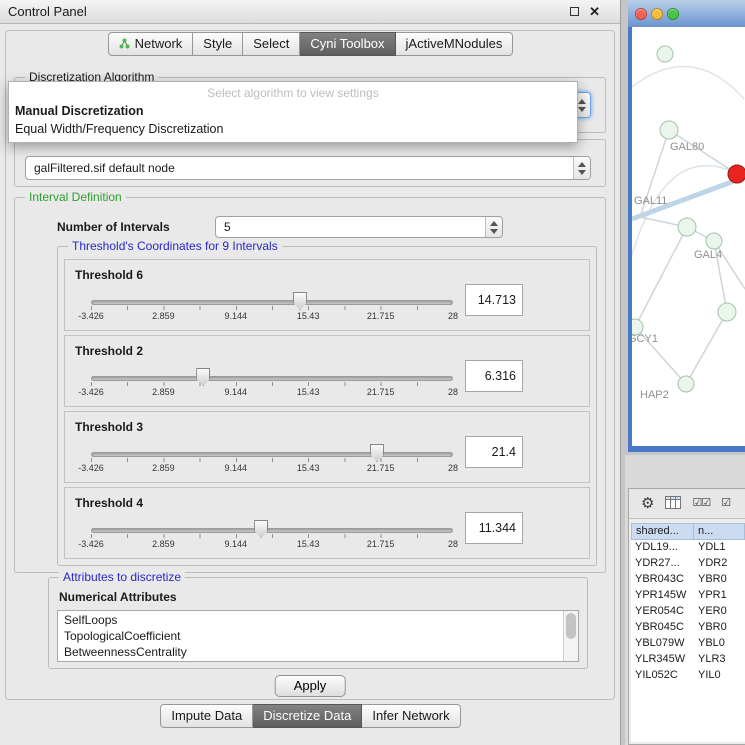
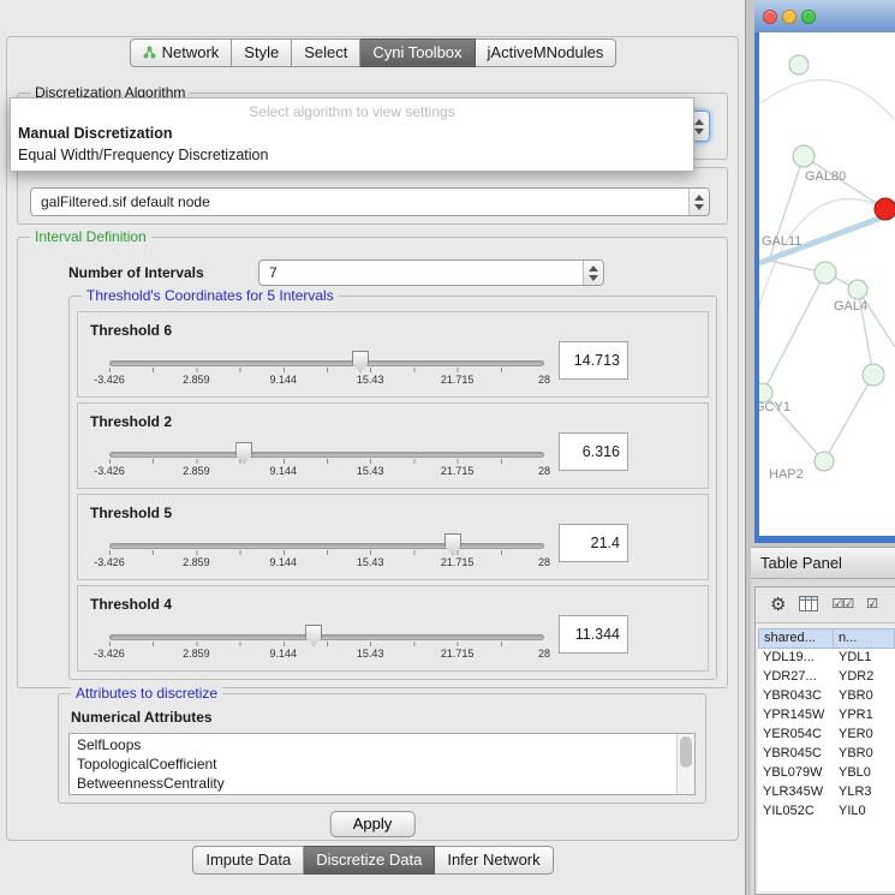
- Control Panel
- ✕
  Network
  Style
  Select
  Cyni Toolbox
  jActiveMNodules
  Discretization Algorithm
  galFiltered.sif default node
  Interval Definition
  Number of Intervals
- 5
+ 7
- Threshold's Coordinates for 9 Intervals
+ Threshold's Coordinates for 5 Intervals
  Threshold 6
  -3.426
  2.859
  9.144
  15.43
  21.715
  28
  14.713
  Threshold 2
  -3.426
  2.859
  9.144
  15.43
  21.715
  28
  6.316
- Threshold 3
+ Threshold 5
  -3.426
  2.859
  9.144
  15.43
  21.715
  28
  21.4
  Threshold 4
  -3.426
  2.859
  9.144
  15.43
  21.715
  28
  11.344
  Attributes to discretize
  Numerical Attributes
  SelfLoops
  TopologicalCoefficient
  BetweennessCentrality
  Apply
  Select algorithm to view settings
  Manual Discretization
  Equal Width/Frequency Discretization
  Impute Data
  Discretize Data
  Infer Network
  GAL80
  GAL11
  GAL4
  GCY1
  HAP2
+ Table Panel
  ⚙
  ☑☑
  ☑
  shared...
  n...
  YDL19...
  YDL1
  YDR27...
  YDR2
  YBR043C
  YBR0
  YPR145W
  YPR1
  YER054C
  YER0
  YBR045C
  YBR0
  YBL079W
  YBL0
  YLR345W
  YLR3
  YIL052C
  YIL0
